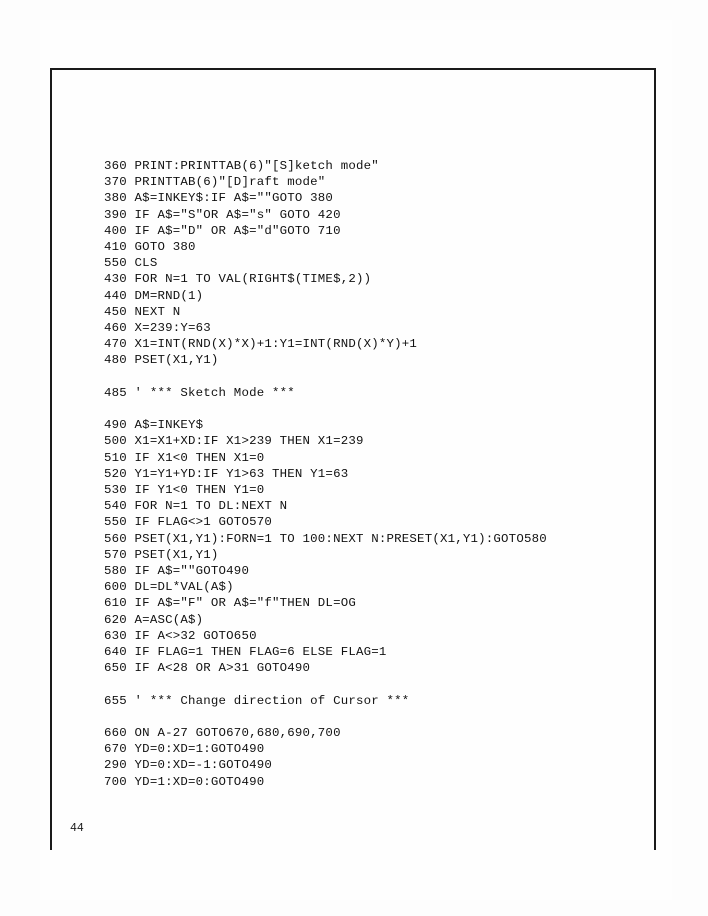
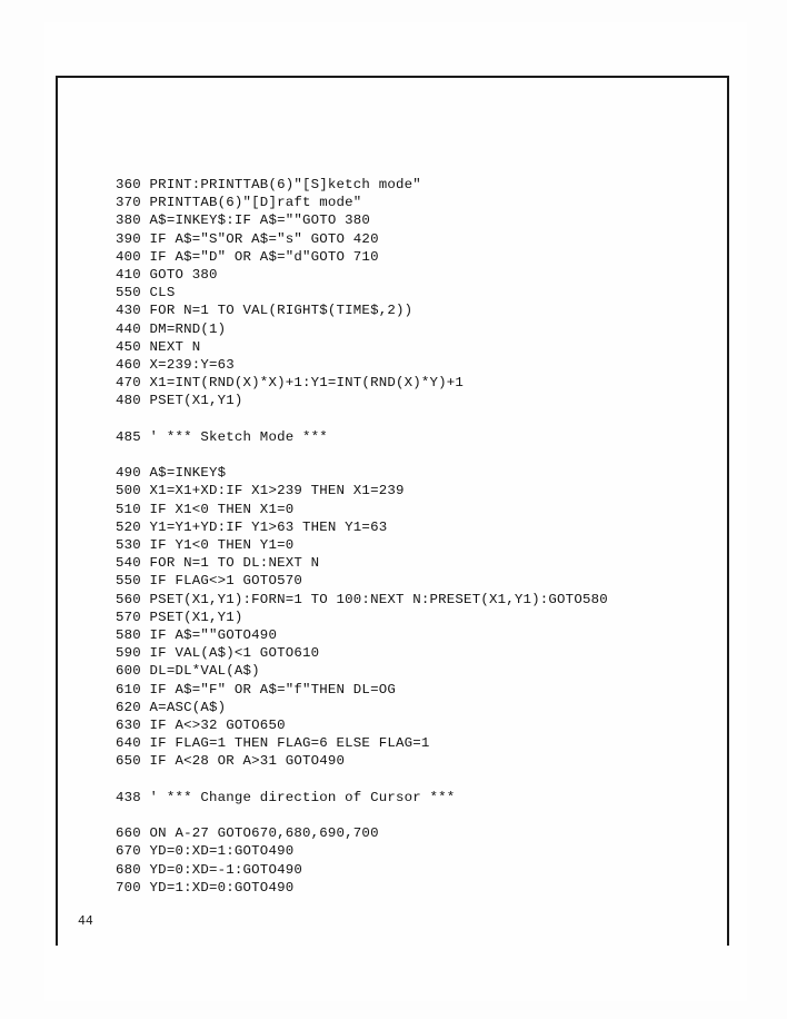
  360 PRINT:PRINTTAB(6)"[S]ketch mode"
  370 PRINTTAB(6)"[D]raft mode"
  380 A$=INKEY$:IF A$=""GOTO 380
  390 IF A$="S"OR A$="s" GOTO 420
  400 IF A$="D" OR A$="d"GOTO 710
  410 GOTO 380
  550 CLS
  430 FOR N=1 TO VAL(RIGHT$(TIME$,2))
  440 DM=RND(1)
  450 NEXT N
  460 X=239:Y=63
  470 X1=INT(RND(X)*X)+1:Y1=INT(RND(X)*Y)+1
  480 PSET(X1,Y1)
  485 ' *** Sketch Mode ***
  490 A$=INKEY$
  500 X1=X1+XD:IF X1>239 THEN X1=239
  510 IF X1<0 THEN X1=0
  520 Y1=Y1+YD:IF Y1>63 THEN Y1=63
  530 IF Y1<0 THEN Y1=0
  540 FOR N=1 TO DL:NEXT N
  550 IF FLAG<>1 GOTO570
  560 PSET(X1,Y1):FORN=1 TO 100:NEXT N:PRESET(X1,Y1):GOTO580
  570 PSET(X1,Y1)
  580 IF A$=""GOTO490
+ 590 IF VAL(A$)<1 GOTO610
  600 DL=DL*VAL(A$)
  610 IF A$="F" OR A$="f"THEN DL=OG
  620 A=ASC(A$)
  630 IF A<>32 GOTO650
  640 IF FLAG=1 THEN FLAG=6 ELSE FLAG=1
  650 IF A<28 OR A>31 GOTO490
- 655 ' *** Change direction of Cursor ***
+ 438 ' *** Change direction of Cursor ***
  660 ON A-27 GOTO670,680,690,700
  670 YD=0:XD=1:GOTO490
- 290 YD=0:XD=-1:GOTO490
+ 680 YD=0:XD=-1:GOTO490
  700 YD=1:XD=0:GOTO490
  44
